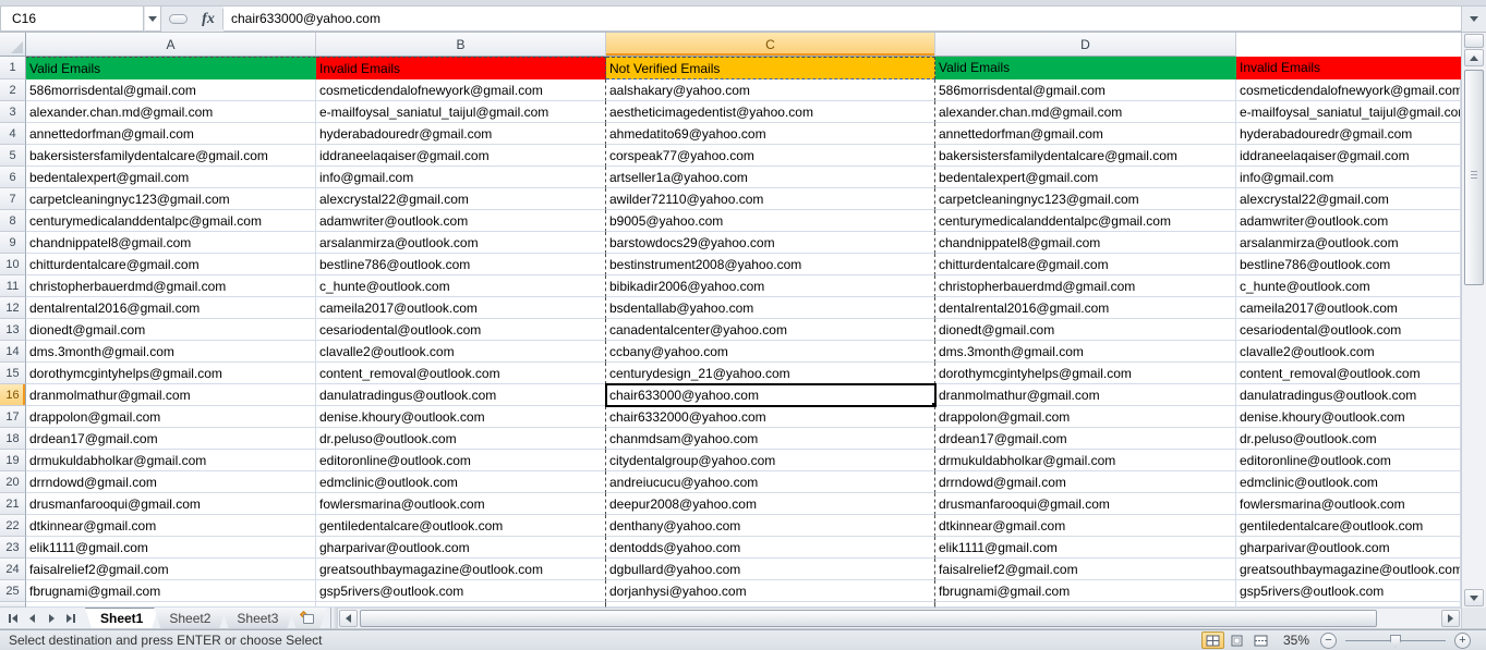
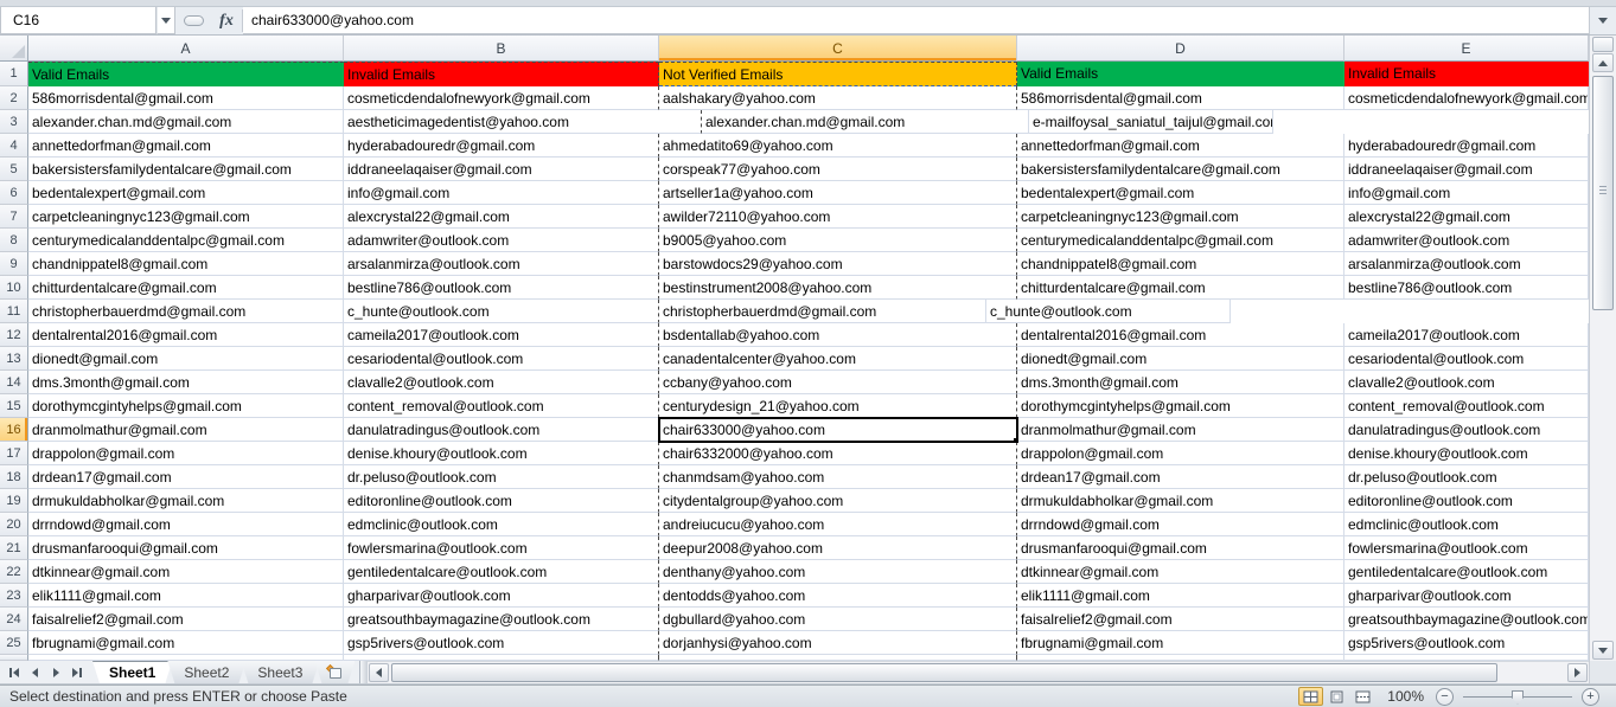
  C16
  fx
  chair633000@yahoo.com
  A
  B
  C
  D
+ E
  1
  Valid Emails
  Invalid Emails
  Not Verified Emails
  Valid Emails
  Invalid Emails
  2
  586morrisdental@gmail.com
  cosmeticdendalofnewyork@gmail.com
  aalshakary@yahoo.com
  586morrisdental@gmail.com
  cosmeticdendalofnewyork@gmail.com
  3
  alexander.chan.md@gmail.com
- e-mailfoysal_saniatul_taijul@gmail.com
  aestheticimagedentist@yahoo.com
  alexander.chan.md@gmail.com
  e-mailfoysal_saniatul_taijul@gmail.co
  4
  annettedorfman@gmail.com
  hyderabadouredr@gmail.com
  ahmedatito69@yahoo.com
  annettedorfman@gmail.com
  hyderabadouredr@gmail.com
  5
  bakersistersfamilydentalcare@gmail.com
  iddraneelaqaiser@gmail.com
  corspeak77@yahoo.com
  bakersistersfamilydentalcare@gmail.com
  iddraneelaqaiser@gmail.com
  6
  bedentalexpert@gmail.com
  info@gmail.com
  artseller1a@yahoo.com
  bedentalexpert@gmail.com
  info@gmail.com
  7
  carpetcleaningnyc123@gmail.com
  alexcrystal22@gmail.com
  awilder72110@yahoo.com
  carpetcleaningnyc123@gmail.com
  alexcrystal22@gmail.com
  8
  centurymedicalanddentalpc@gmail.com
  adamwriter@outlook.com
  b9005@yahoo.com
  centurymedicalanddentalpc@gmail.com
  adamwriter@outlook.com
  9
  chandnippatel8@gmail.com
  arsalanmirza@outlook.com
  barstowdocs29@yahoo.com
  chandnippatel8@gmail.com
  arsalanmirza@outlook.com
  10
  chitturdentalcare@gmail.com
  bestline786@outlook.com
  bestinstrument2008@yahoo.com
  chitturdentalcare@gmail.com
  bestline786@outlook.com
  11
  christopherbauerdmd@gmail.com
  c_hunte@outlook.com
- bibikadir2006@yahoo.com
  christopherbauerdmd@gmail.com
  c_hunte@outlook.com
  12
  dentalrental2016@gmail.com
  cameila2017@outlook.com
  bsdentallab@yahoo.com
  dentalrental2016@gmail.com
  cameila2017@outlook.com
  13
  dionedt@gmail.com
  cesariodental@outlook.com
  canadentalcenter@yahoo.com
  dionedt@gmail.com
  cesariodental@outlook.com
  14
  dms.3month@gmail.com
  clavalle2@outlook.com
  ccbany@yahoo.com
  dms.3month@gmail.com
  clavalle2@outlook.com
  15
  dorothymcgintyhelps@gmail.com
  content_removal@outlook.com
  centurydesign_21@yahoo.com
  dorothymcgintyhelps@gmail.com
  content_removal@outlook.com
  16
  dranmolmathur@gmail.com
  danulatradingus@outlook.com
  chair633000@yahoo.com
  dranmolmathur@gmail.com
  danulatradingus@outlook.com
  17
  drappolon@gmail.com
  denise.khoury@outlook.com
  chair6332000@yahoo.com
  drappolon@gmail.com
  denise.khoury@outlook.com
  18
  drdean17@gmail.com
  dr.peluso@outlook.com
  chanmdsam@yahoo.com
  drdean17@gmail.com
  dr.peluso@outlook.com
  19
  drmukuldabholkar@gmail.com
  editoronline@outlook.com
  citydentalgroup@yahoo.com
  drmukuldabholkar@gmail.com
  editoronline@outlook.com
  20
  drrndowd@gmail.com
  edmclinic@outlook.com
  andreiucucu@yahoo.com
  drrndowd@gmail.com
  edmclinic@outlook.com
  21
  drusmanfarooqui@gmail.com
  fowlersmarina@outlook.com
  deepur2008@yahoo.com
  drusmanfarooqui@gmail.com
  fowlersmarina@outlook.com
  22
  dtkinnear@gmail.com
  gentiledentalcare@outlook.com
  denthany@yahoo.com
  dtkinnear@gmail.com
  gentiledentalcare@outlook.com
  23
  elik1111@gmail.com
  gharparivar@outlook.com
  dentodds@yahoo.com
  elik1111@gmail.com
  gharparivar@outlook.com
  24
  faisalrelief2@gmail.com
  greatsouthbaymagazine@outlook.com
  dgbullard@yahoo.com
  faisalrelief2@gmail.com
  greatsouthbaymagazine@outlook.com
  25
  fbrugnami@gmail.com
  gsp5rivers@outlook.com
  dorjanhysi@yahoo.com
  fbrugnami@gmail.com
  gsp5rivers@outlook.com
  Sheet1
  Sheet2
  Sheet3
- Select destination and press ENTER or choose Select
+ Select destination and press ENTER or choose Paste
- 35%
+ 100%
  −
  +
